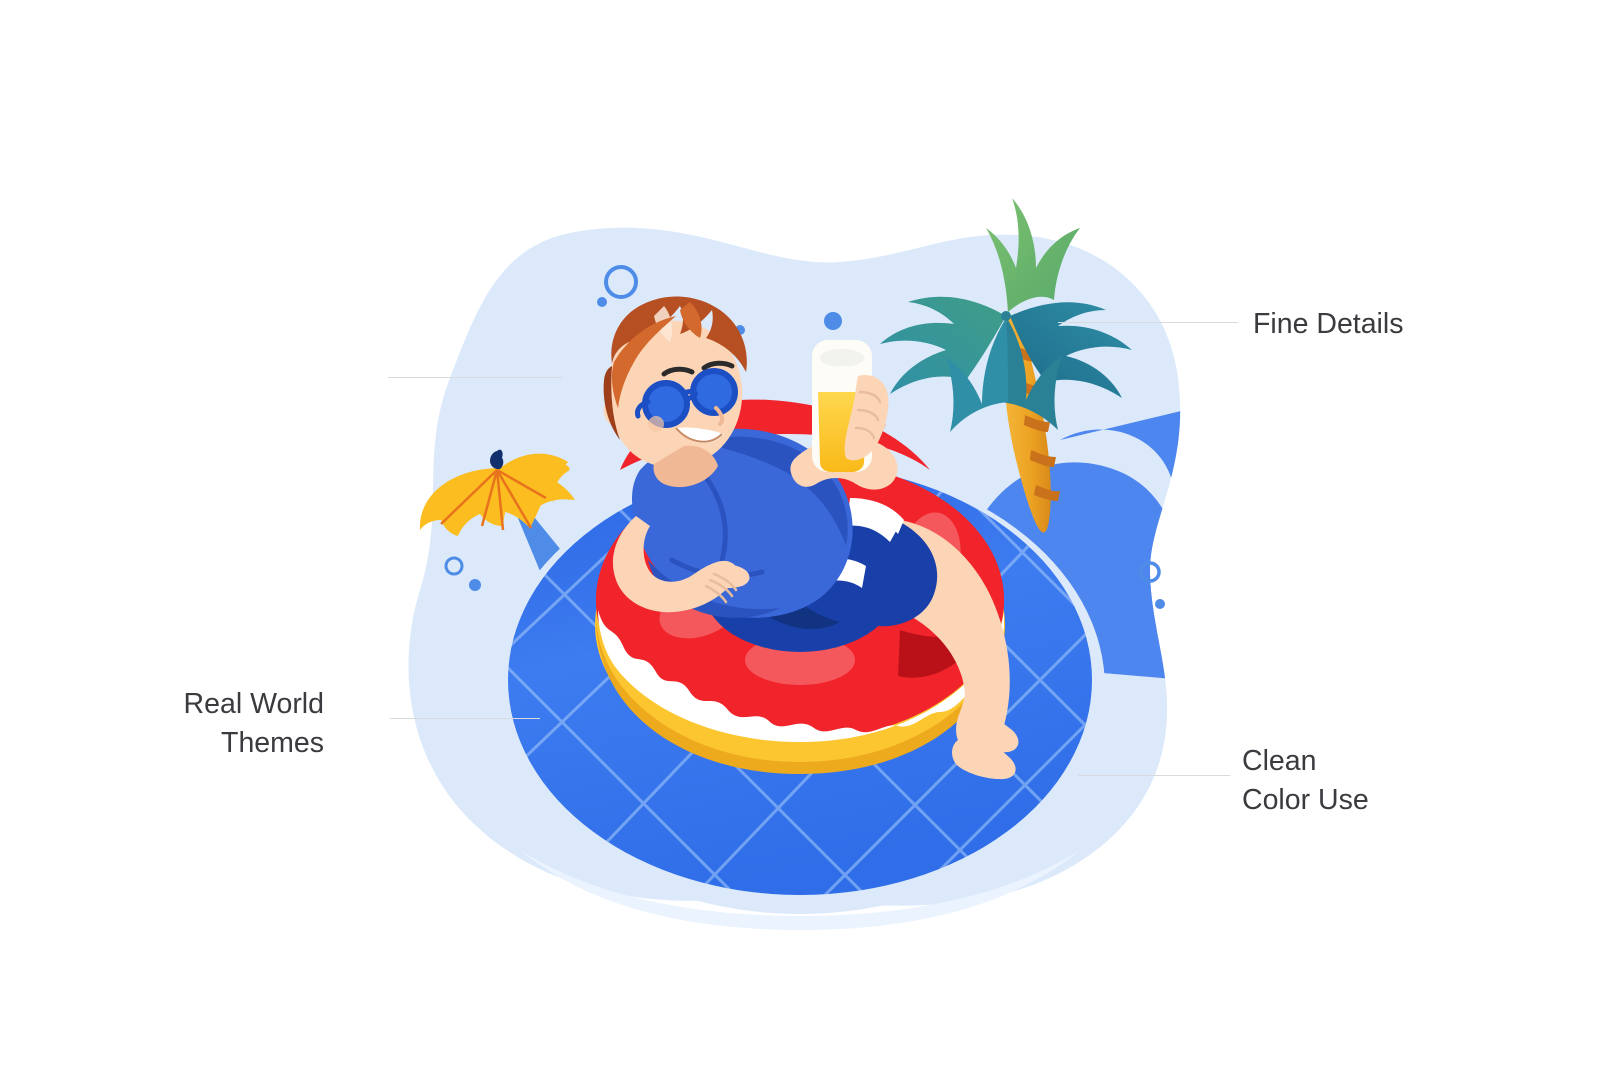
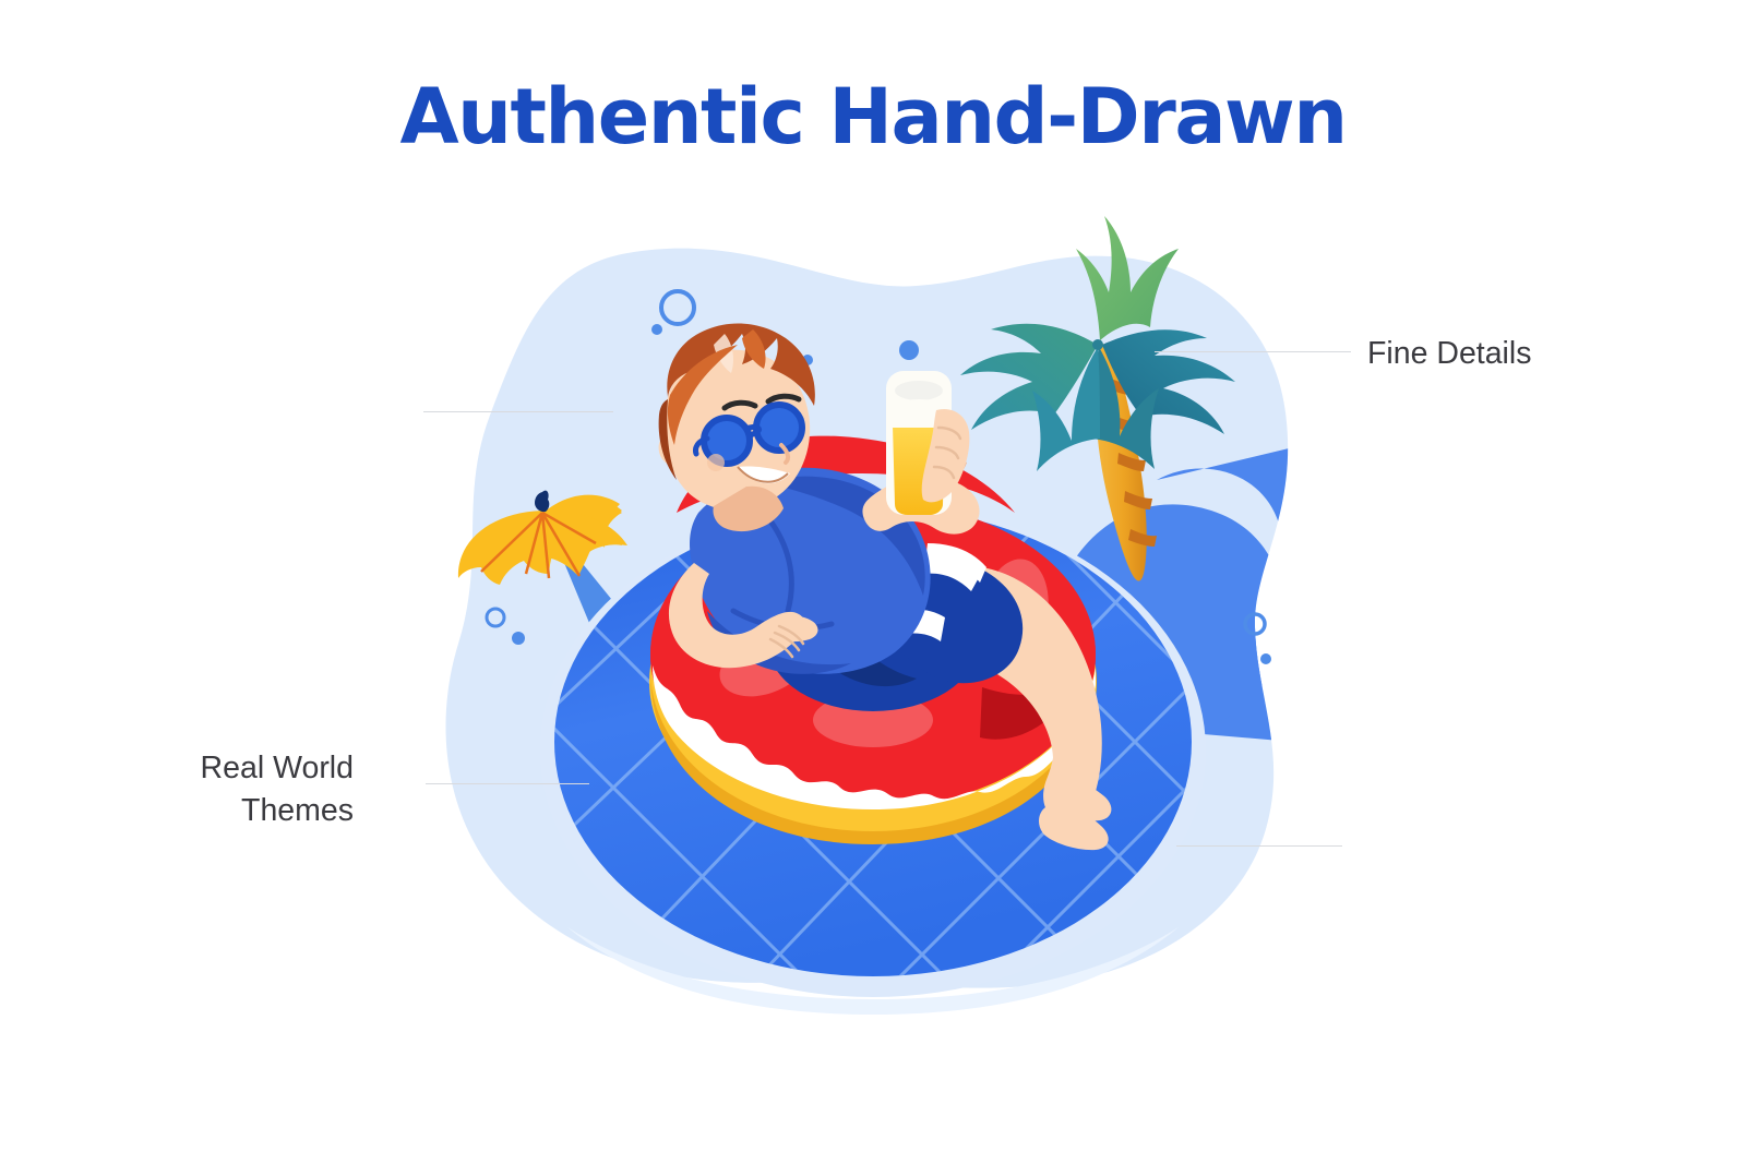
+ Authentic Hand-Drawn
  Fine Details
  Real World
  Themes
- Clean
- Color Use
